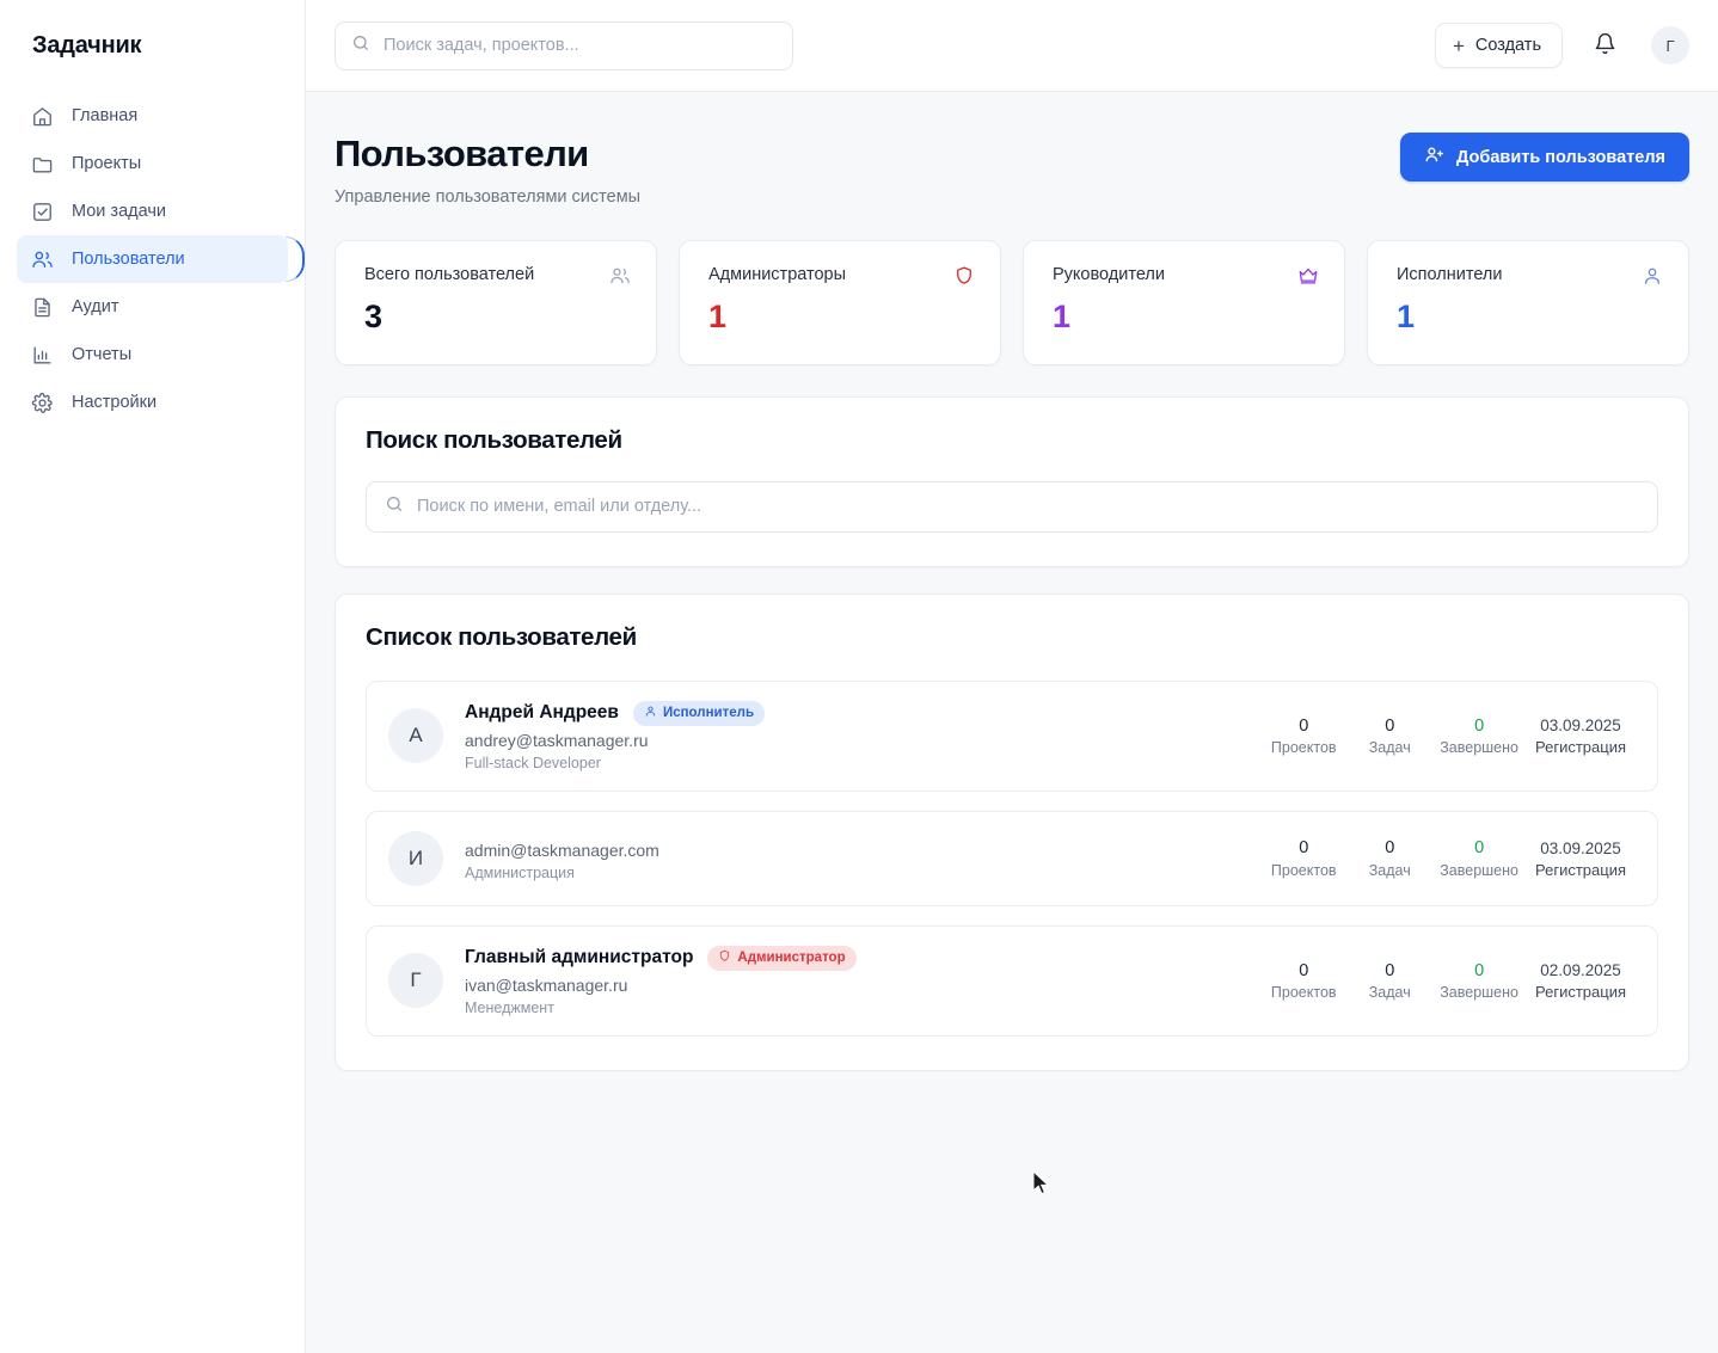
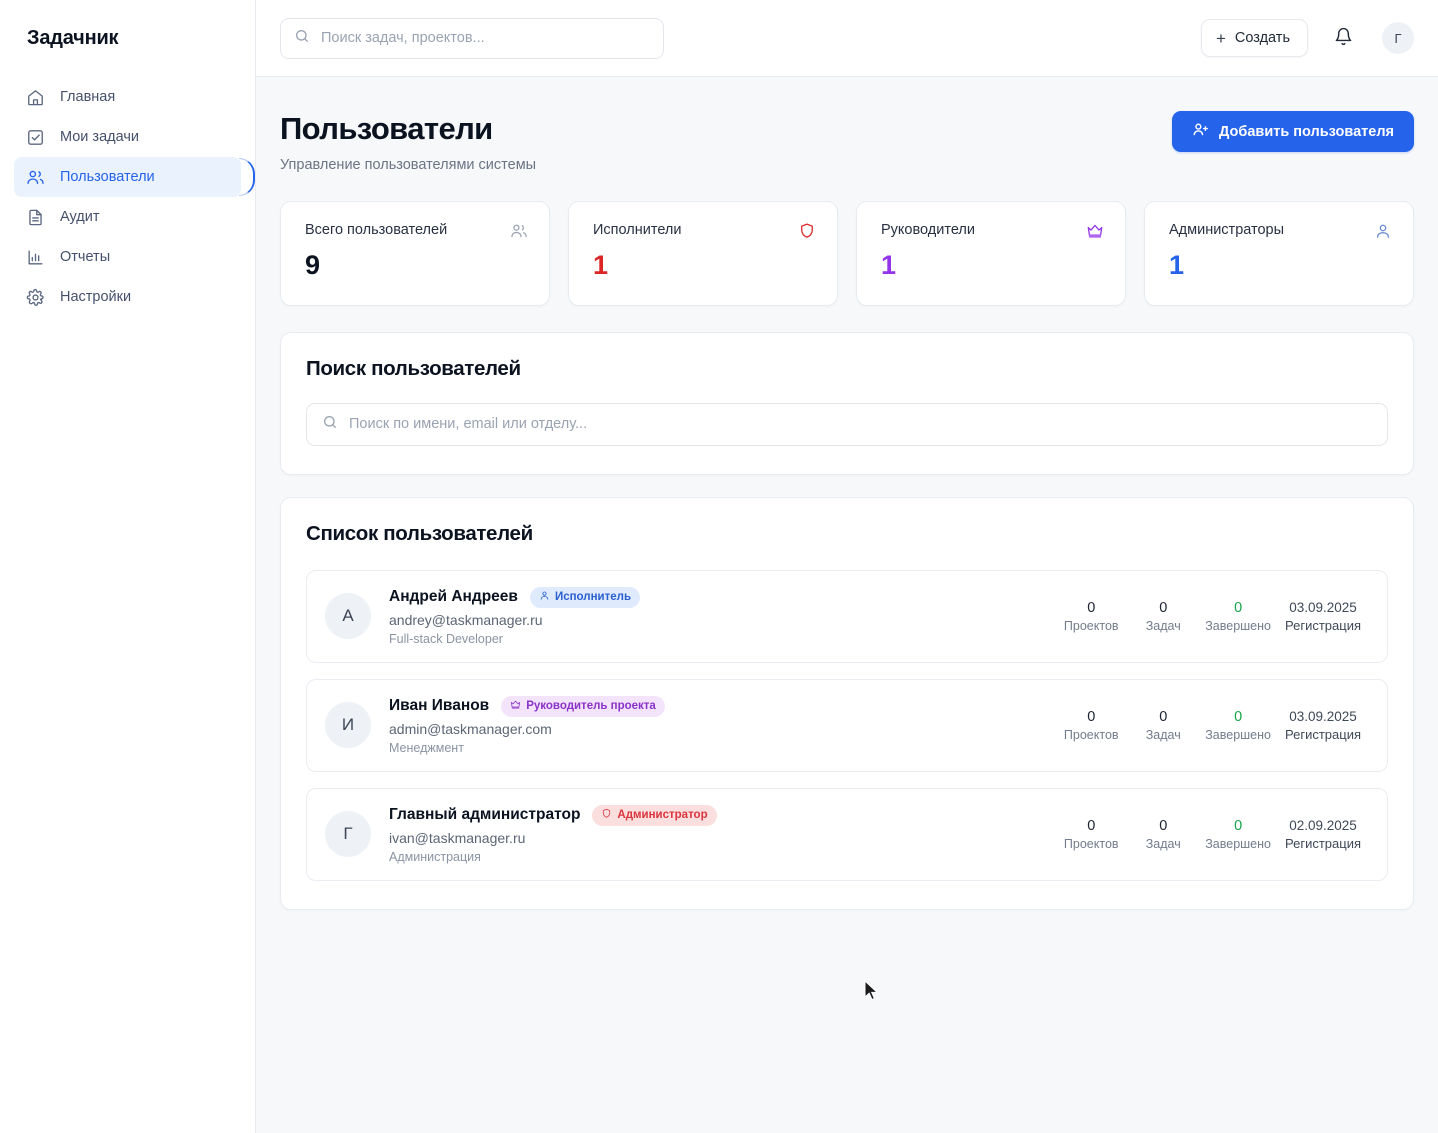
  Задачник
  Главная
- Проекты
  Мои задачи
  Пользователи
  Аудит
  Отчеты
  Настройки
  Поиск задач, проектов...
  +
  Создать
  Г
  Пользователи
  Управление пользователями системы
  Добавить пользователя
  Всего пользователей
- 3
+ 9
- Администраторы
+ Исполнители
  1
  Руководители
  1
- Исполнители
+ Администраторы
  1
  Поиск пользователей
  Поиск по имени, email или отделу...
  Список пользователей
  А
  Андрей Андреев
  Исполнитель
  andrey@taskmanager.ru
  Full-stack Developer
  0
  Проектов
  0
  Задач
  0
  Завершено
  03.09.2025
  Регистрация
  И
+ Иван Иванов
+ Руководитель проекта
  admin@taskmanager.com
- Администрация
+ Менеджмент
  0
  Проектов
  0
  Задач
  0
  Завершено
  03.09.2025
  Регистрация
  Г
  Главный администратор
  Администратор
  ivan@taskmanager.ru
- Менеджмент
+ Администрация
  0
  Проектов
  0
  Задач
  0
  Завершено
  02.09.2025
  Регистрация
